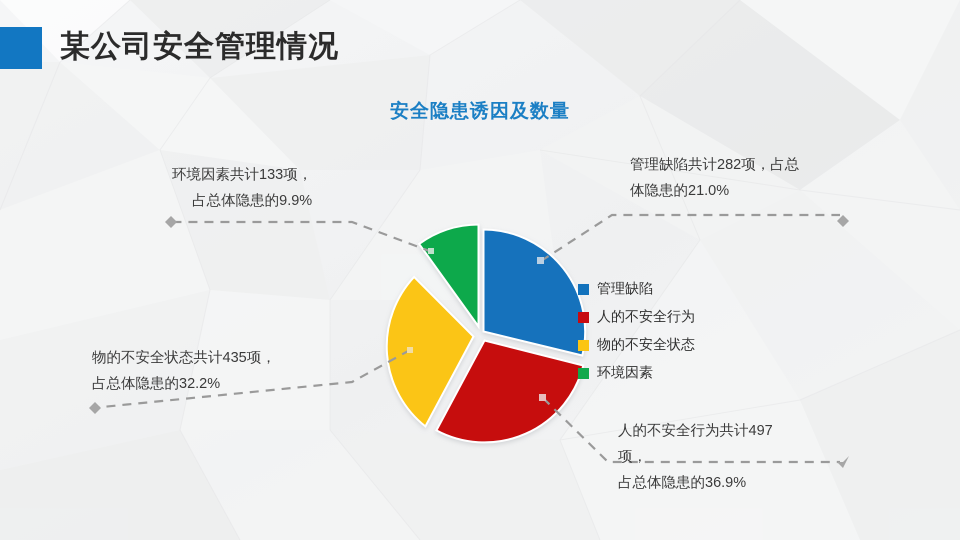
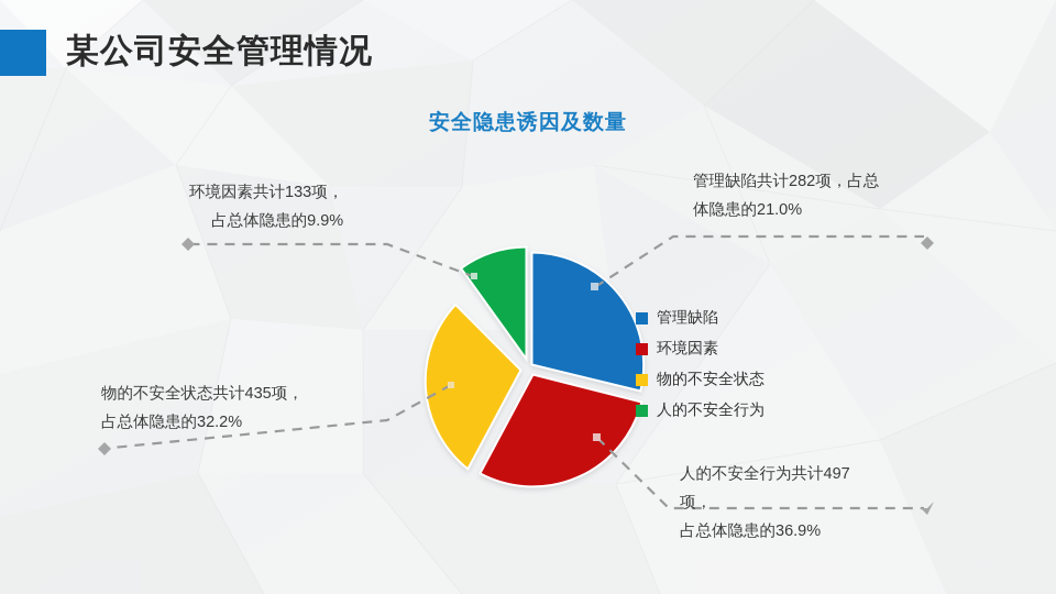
  某公司安全管理情况
  安全隐患诱因及数量
  管理缺陷
- 人的不安全行为
+ 环境因素
  物的不安全状态
- 环境因素
+ 人的不安全行为
  管理缺陷共计282项，占总
  体隐患的21.0%
  环境因素共计133项，
  占总体隐患的9.9%
  物的不安全状态共计435项，
  占总体隐患的32.2%
  人的不安全行为共计497
  项，
  占总体隐患的36.9%
